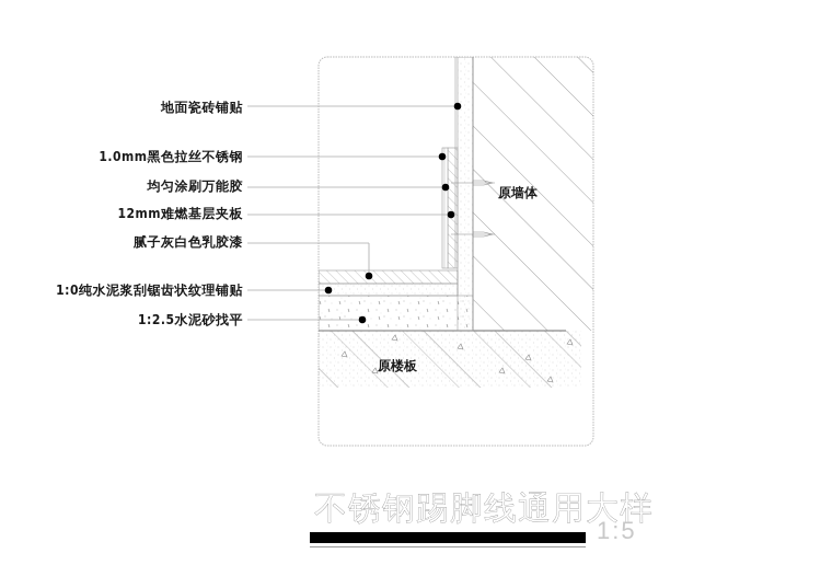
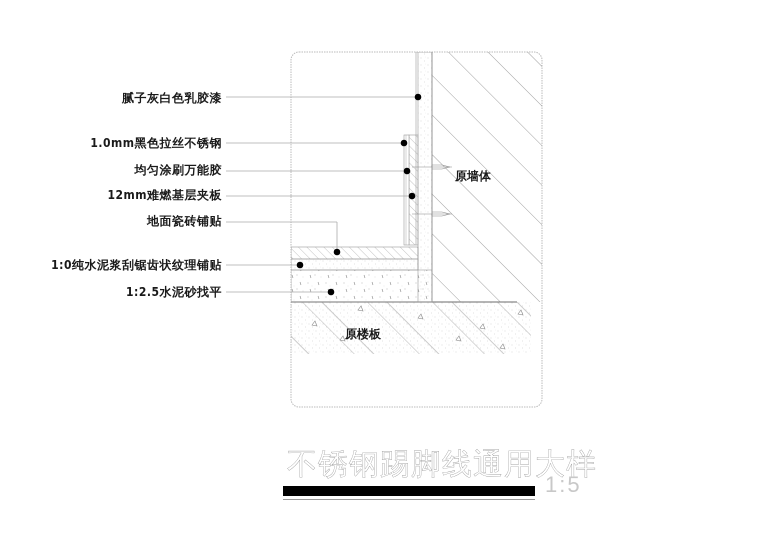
- 地面瓷砖铺贴
+ 腻子灰白色乳胶漆
  1.0mm黑色拉丝不锈钢
  均匀涂刷万能胶
  12mm难燃基层夹板
- 腻子灰白色乳胶漆
+ 地面瓷砖铺贴
  1:0纯水泥浆刮锯齿状纹理铺贴
  1:2.5水泥砂找平
  原墙体
  原楼板
  不锈钢踢脚线通用大样
  1:5
